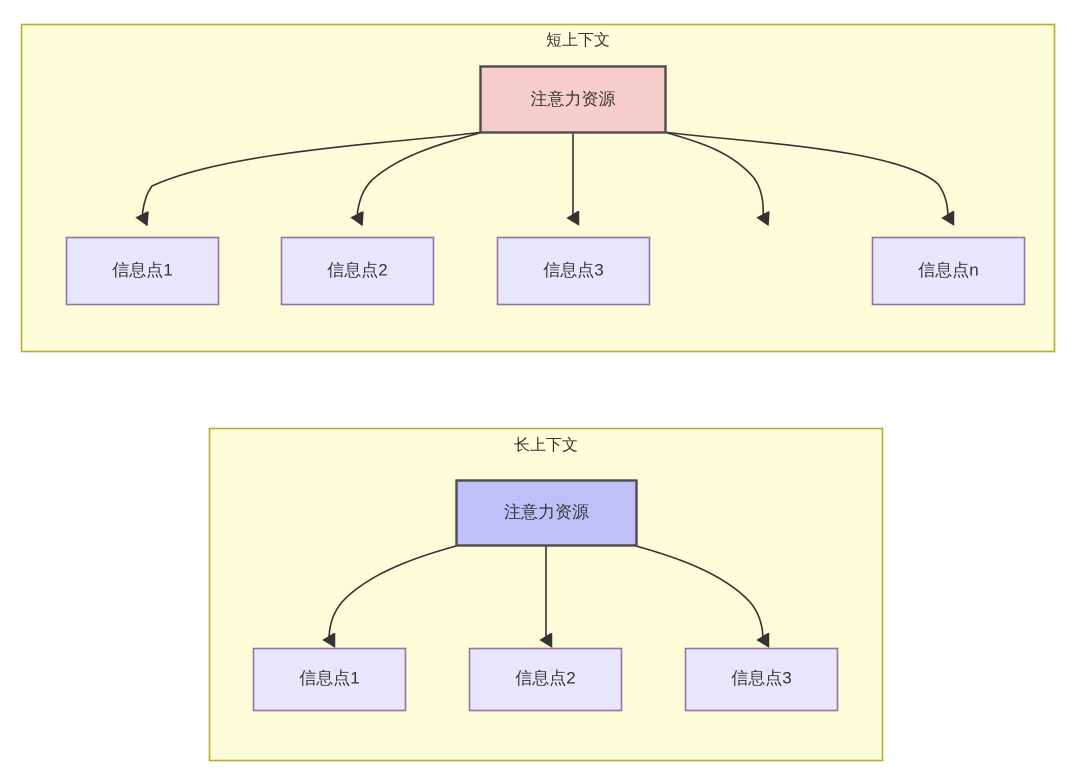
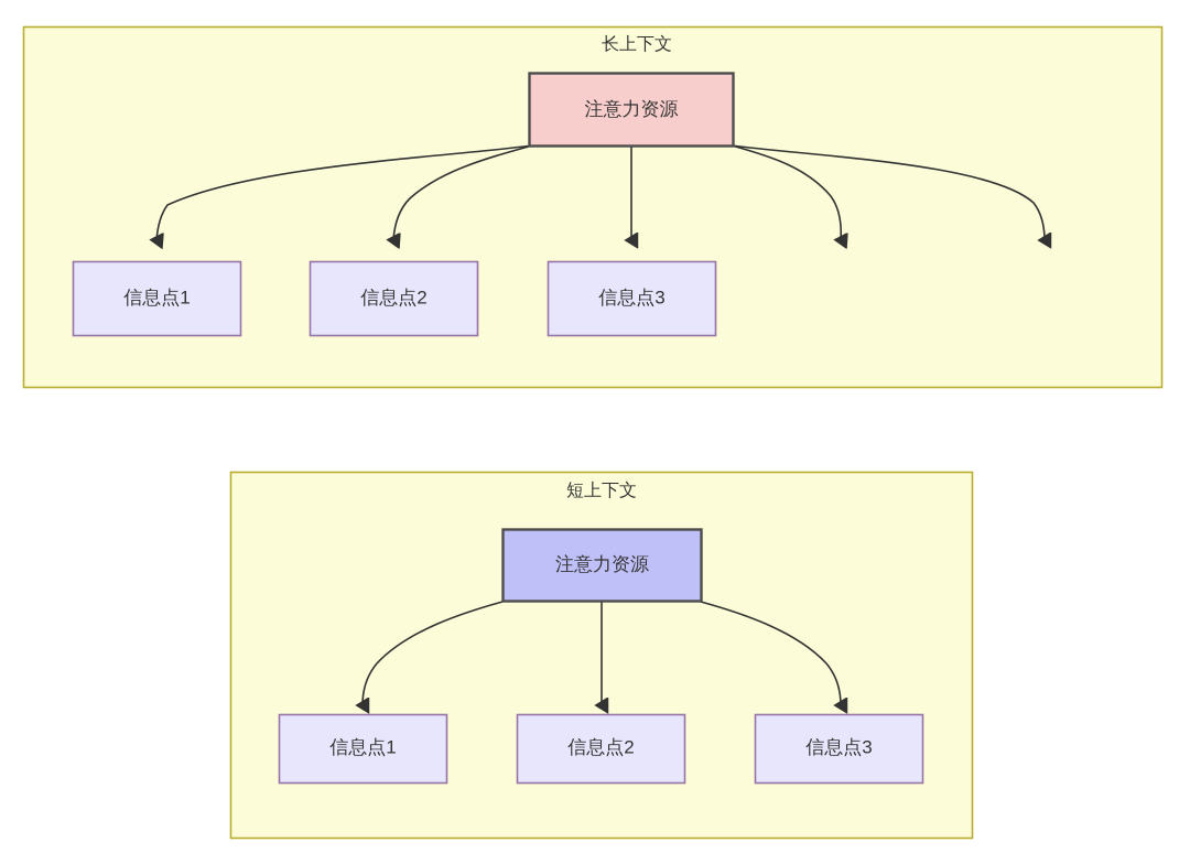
- 短上下文
+ 长上下文
  注意力资源
  信息点1
  信息点2
  信息点3
- 信息点n
- 长上下文
+ 短上下文
  注意力资源
  信息点1
  信息点2
  信息点3
